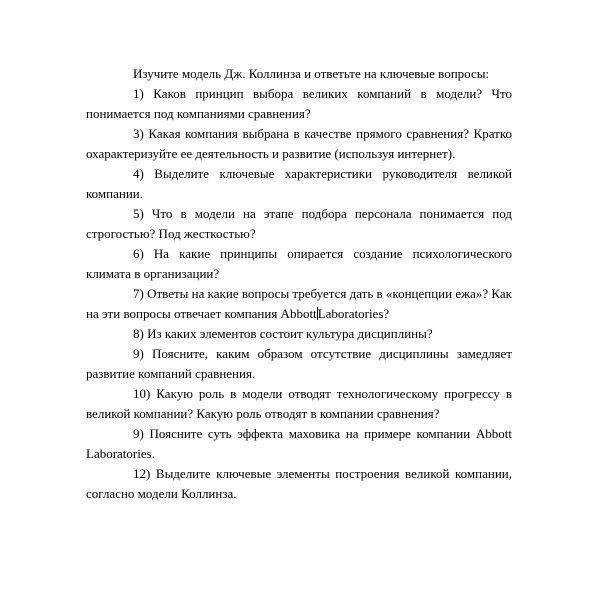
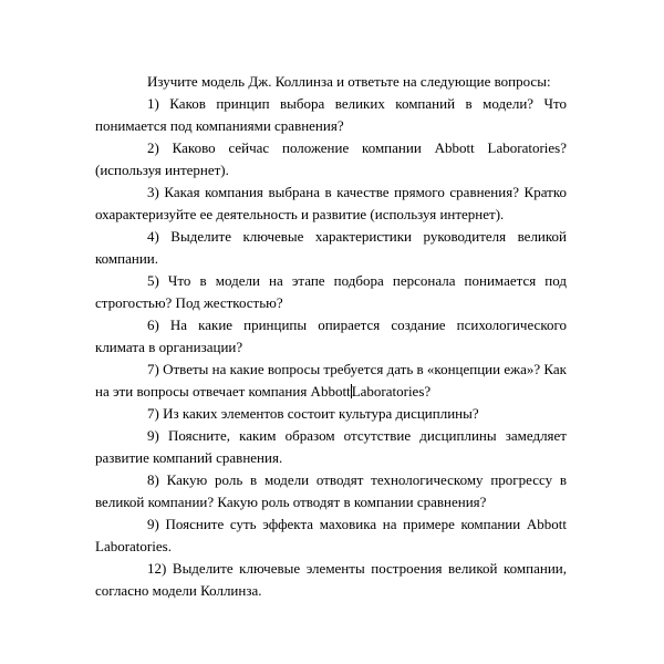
- Изучите модель Дж. Коллинза и ответьте на ключевые вопросы:
+ Изучите модель Дж. Коллинза и ответьте на следующие вопросы:
  1) Каков принцип выбора великих компаний в модели? Что понимается под компаниями сравнения?
+ 2) Каково сейчас положение компании Abbott Laboratories? (используя интернет).
  3) Какая компания выбрана в качестве прямого сравнения? Кратко охарактеризуйте ее деятельность и развитие (используя интернет).
  4) Выделите ключевые характеристики руководителя великой компании.
  5) Что в модели на этапе подбора персонала понимается под строгостью? Под жесткостью?
  6) На какие принципы опирается создание психологического климата в организации?
  7) Ответы на какие вопросы требуется дать в «концепции ежа»? Как на эти вопросы отвечает компания AbbottLaboratories?
- 8) Из каких элементов состоит культура дисциплины?
+ 7) Из каких элементов состоит культура дисциплины?
  9) Поясните, каким образом отсутствие дисциплины замедляет развитие компаний сравнения.
- 10) Какую роль в модели отводят технологическому прогрессу в великой компании? Какую роль отводят в компании сравнения?
+ 8) Какую роль в модели отводят технологическому прогрессу в великой компании? Какую роль отводят в компании сравнения?
  9) Поясните суть эффекта маховика на примере компании Abbott Laboratories.
  12) Выделите ключевые элементы построения великой компании, согласно модели Коллинза.
